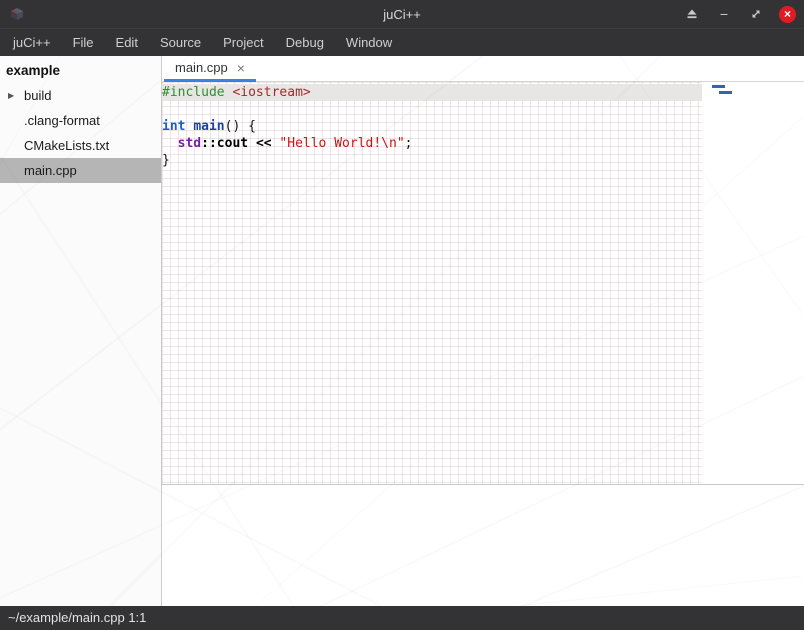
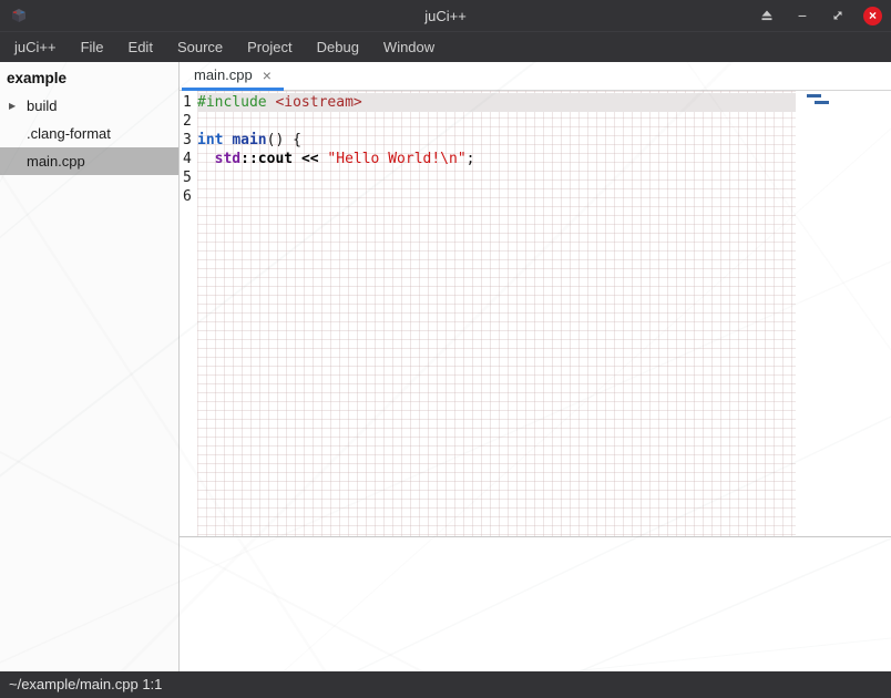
  juCi++
  −
  ×
  juCi++
  File
  Edit
  Source
  Project
  Debug
  Window
  example
  ▶
  build
  .clang-format
- CMakeLists.txt
  main.cpp
  main.cpp
  ×
+ 1
+ 2
+ 3
+ 4
+ 5
+ 6
  #include <iostream>
  int main() {
  std::cout << "Hello World!\n";
- }
  ~/example/main.cpp 1:1
